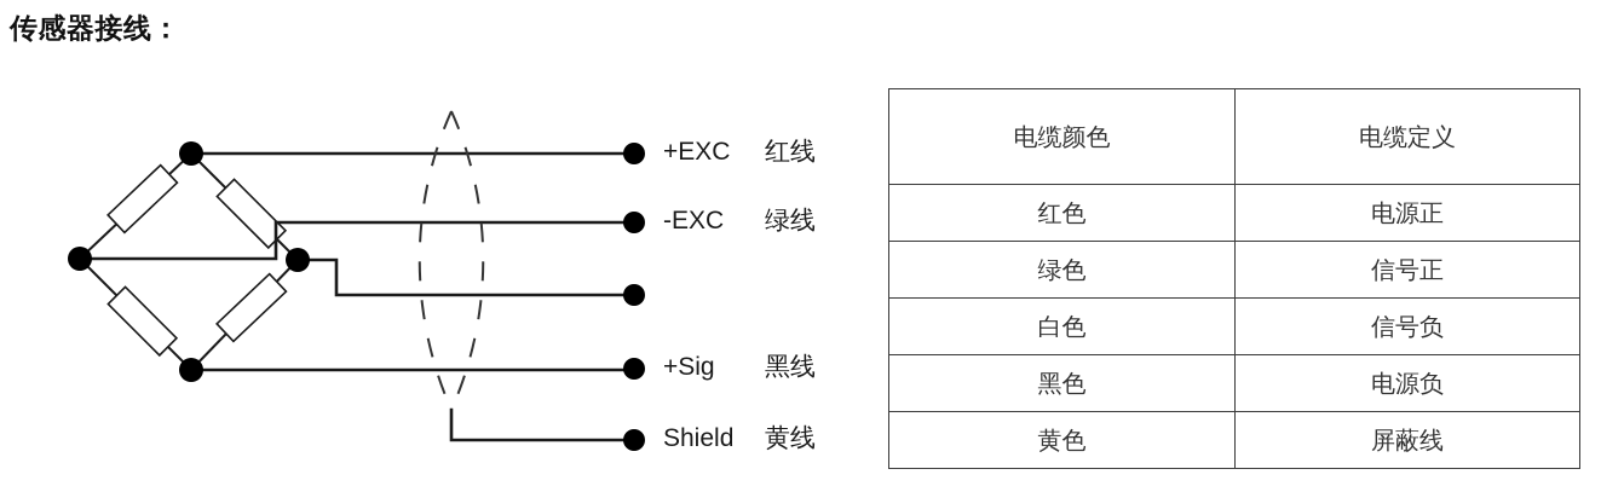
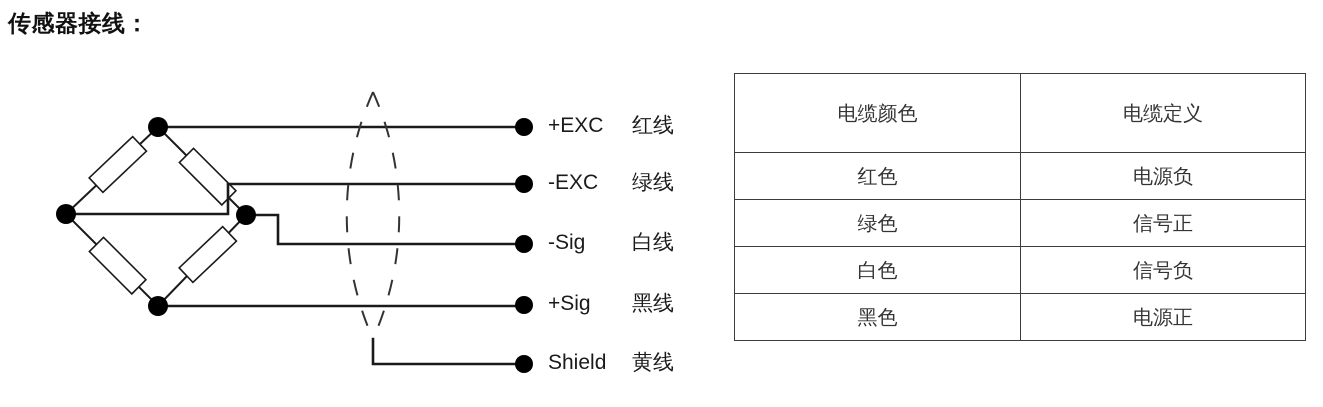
  传感器接线：
  +EXC 红线
  -EXC 绿线
+ -Sig 白线
  +Sig 黑线
  Shield 黄线
  电缆颜色	电缆定义
- 红色	电源正
+ 红色	电源负
  绿色	信号正
  白色	信号负
- 黑色	电源负
+ 黑色	电源正
- 黄色	屏蔽线
